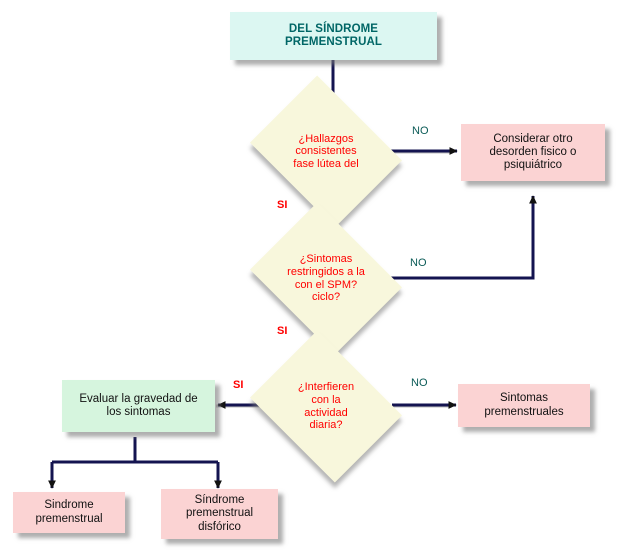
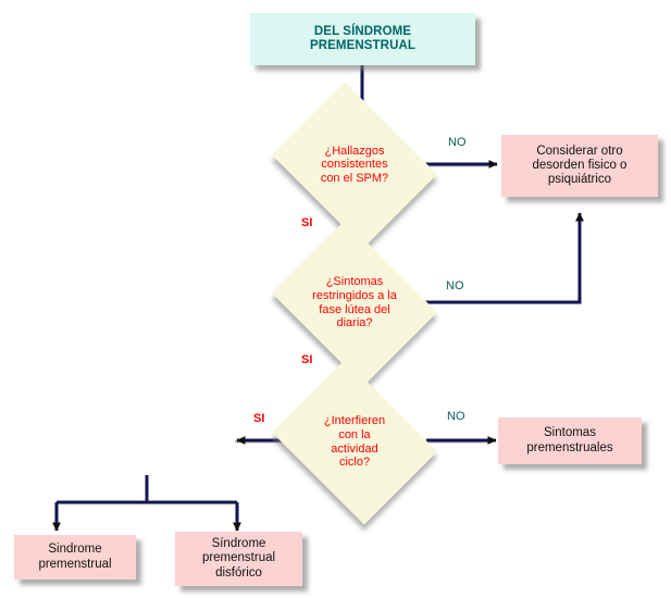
  DEL SÍNDROME
  PREMENSTRUAL
  ¿Hallazgos
  consistentes
- fase lútea del
+ con el SPM?
  ¿Sintomas
  restringidos a la
- con el SPM?
+ fase lútea del
- ciclo?
+ diaria?
  ¿Interfieren
  con la
  actividad
- diaria?
+ ciclo?
  Considerar otro
  desorden fisico o
  psiquiátrico
  Sintomas
  premenstruales
- Evaluar la gravedad de
- los sintomas
  Sindrome
  premenstrual
  Síndrome
  premenstrual
  disfórico
  NO
  SI
  NO
  SI
  NO
  SI
